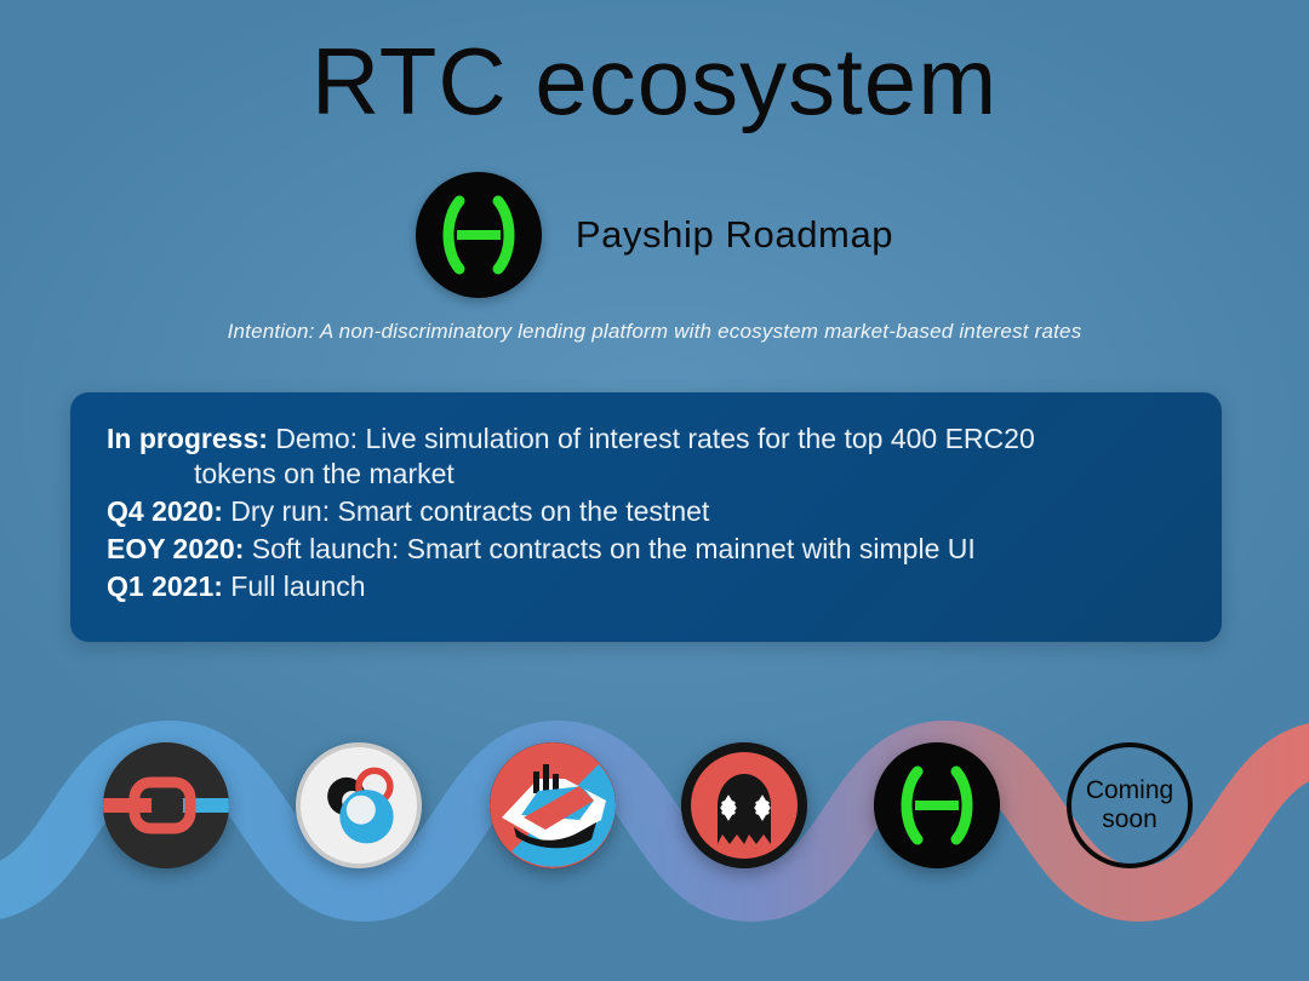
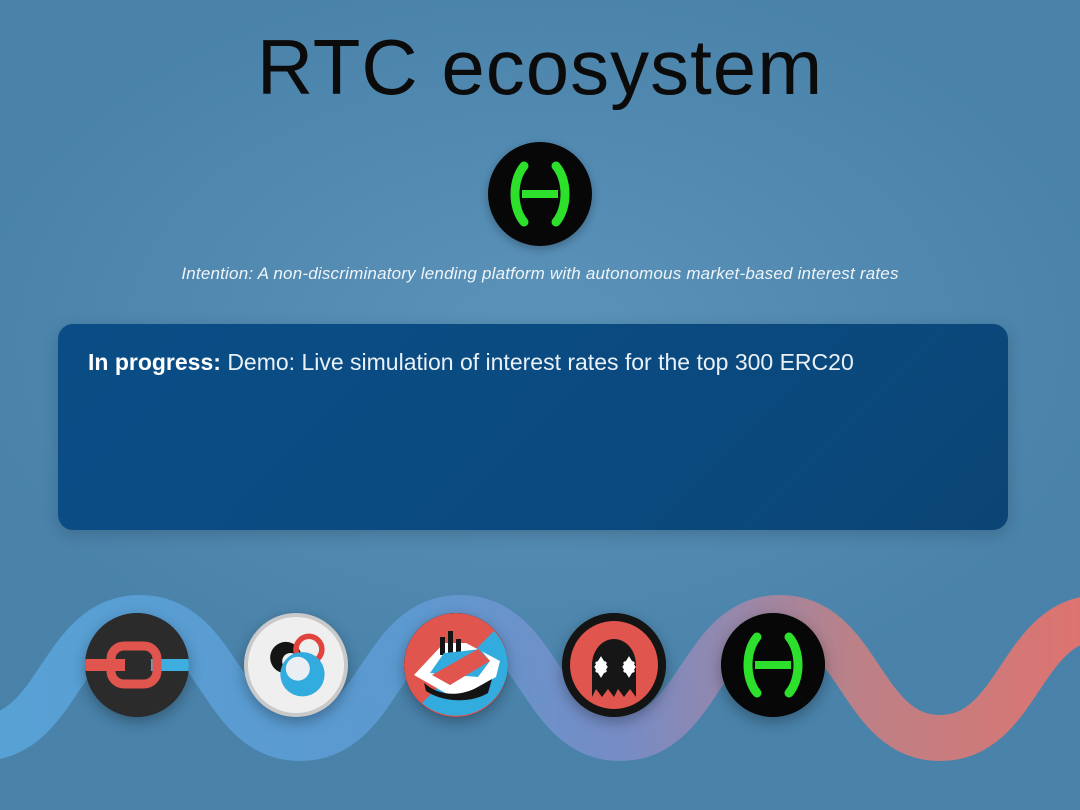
  RTC ecosystem
- Payship Roadmap
- Intention: A non-discriminatory lending platform with ecosystem market-based interest rates
+ Intention: A non-discriminatory lending platform with autonomous market-based interest rates
- In progress: Demo: Live simulation of interest rates for the top 400 ERC20
+ In progress: Demo: Live simulation of interest rates for the top 300 ERC20
- tokens on the market
- Q4 2020: Dry run: Smart contracts on the testnet
- EOY 2020: Soft launch: Smart contracts on the mainnet with simple UI
- Q1 2021: Full launch
- Coming
- soon
